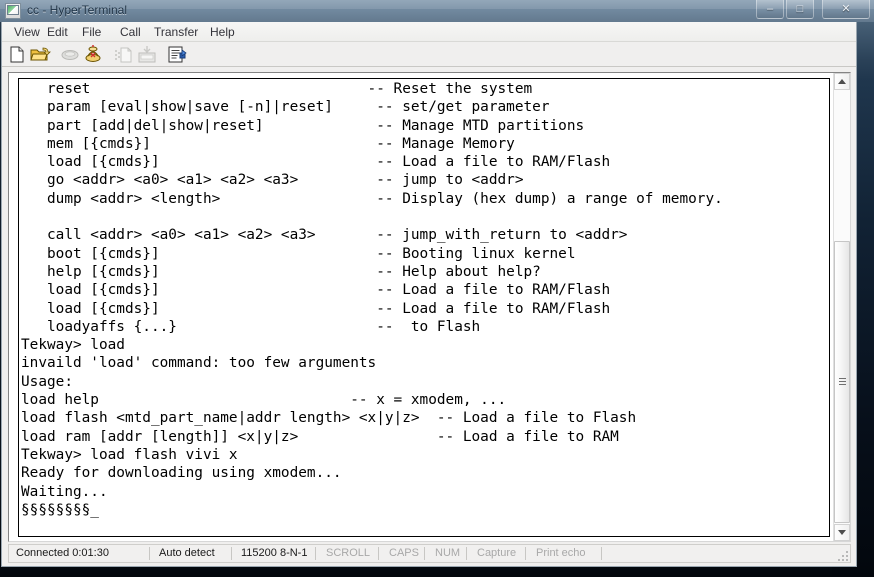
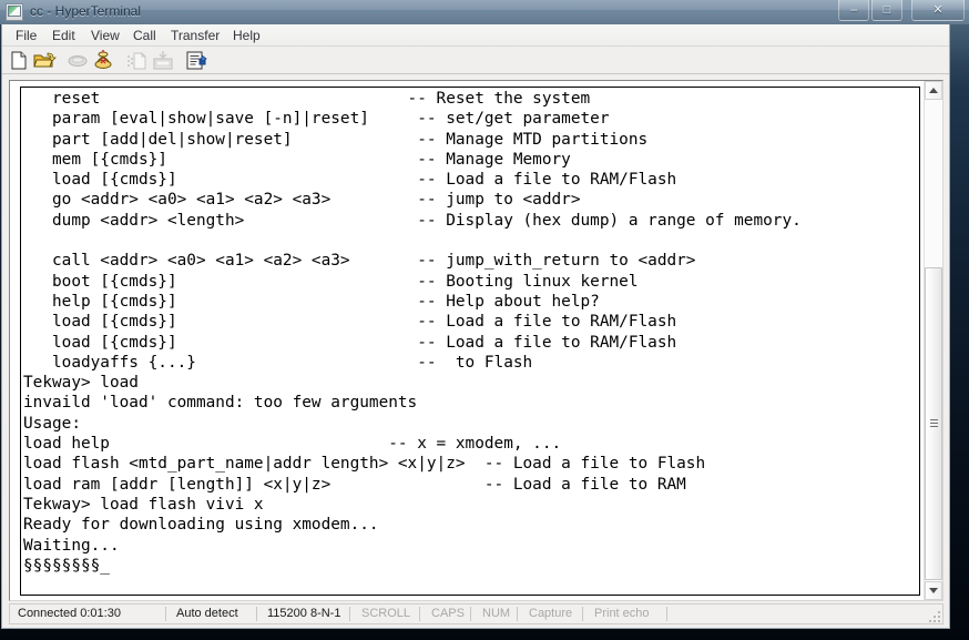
  cc - HyperTerminal
  –
  □
  ✕
- View
+ File
  Edit
- File
+ View
  Call
  Transfer
  Help
  reset -- Reset the system
  param [eval|show|save [-n]|reset] -- set/get parameter
  part [add|del|show|reset] -- Manage MTD partitions
  mem [{cmds}] -- Manage Memory
  load [{cmds}] -- Load a file to RAM/Flash
  go <addr> <a0> <a1> <a2> <a3> -- jump to <addr>
  dump <addr> <length> -- Display (hex dump) a range of memory.
  call <addr> <a0> <a1> <a2> <a3> -- jump_with_return to <addr>
  boot [{cmds}] -- Booting linux kernel
  help [{cmds}] -- Help about help?
  load [{cmds}] -- Load a file to RAM/Flash
  load [{cmds}] -- Load a file to RAM/Flash
  loadyaffs {...} -- to Flash
  Tekway> load
  invaild 'load' command: too few arguments
  Usage:
  load help -- x = xmodem, ...
  load flash <mtd_part_name|addr length> <x|y|z> -- Load a file to Flash
  load ram [addr [length]] <x|y|z> -- Load a file to RAM
  Tekway> load flash vivi x
  Ready for downloading using xmodem...
  Waiting...
  §§§§§§§§_
  Connected 0:01:30
  Auto detect
  115200 8-N-1
  SCROLL
  CAPS
  NUM
  Capture
  Print echo
